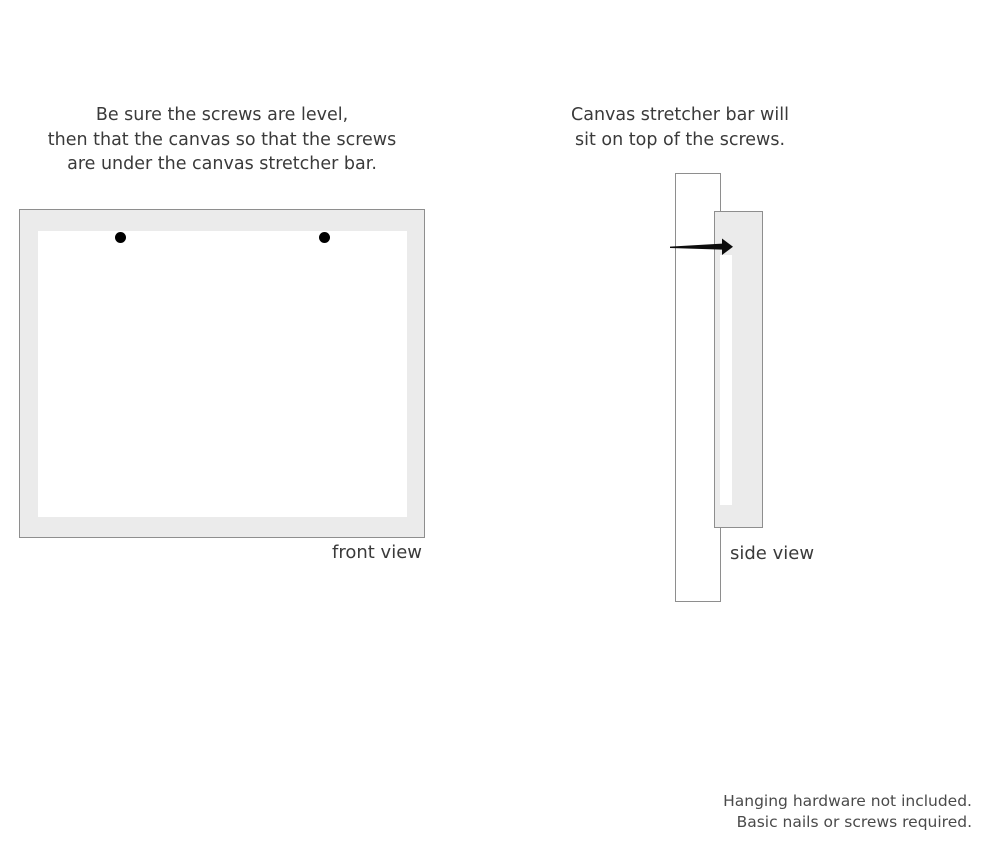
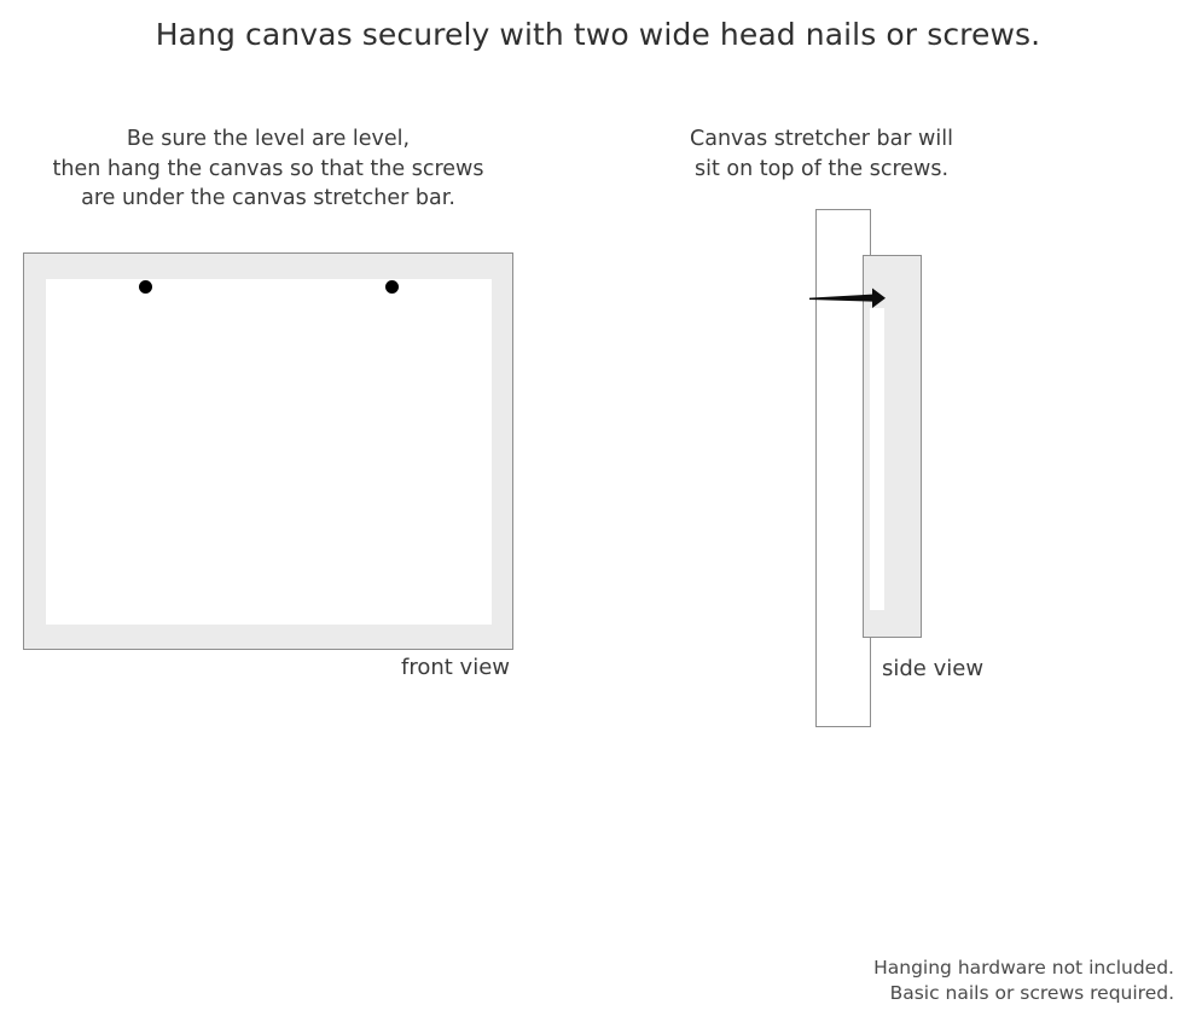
+ Hang canvas securely with two wide head nails or screws.
- Be sure the screws are level,
+ Be sure the level are level,
- then that the canvas so that the screws
+ then hang the canvas so that the screws
  are under the canvas stretcher bar.
  Canvas stretcher bar will
  sit on top of the screws.
  front view
  side view
  Hanging hardware not included.
  Basic nails or screws required.
